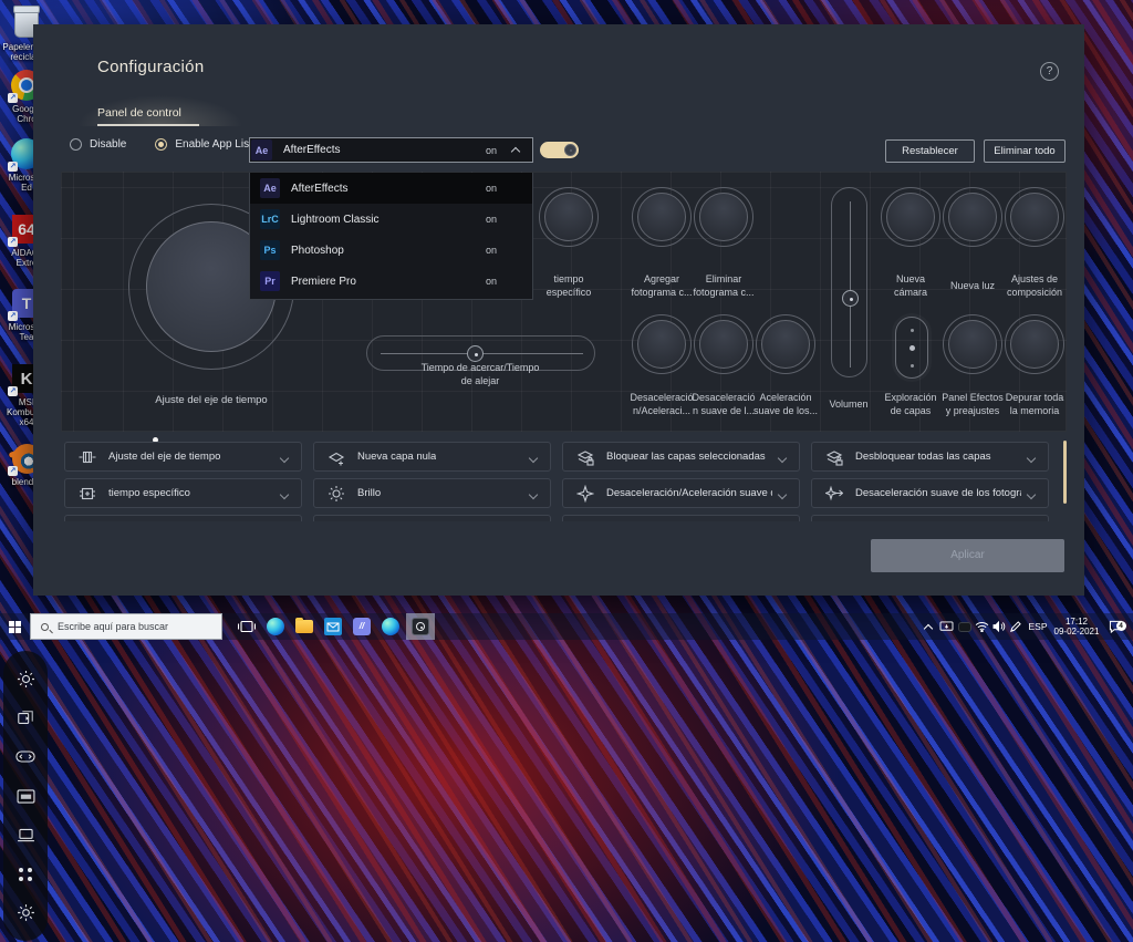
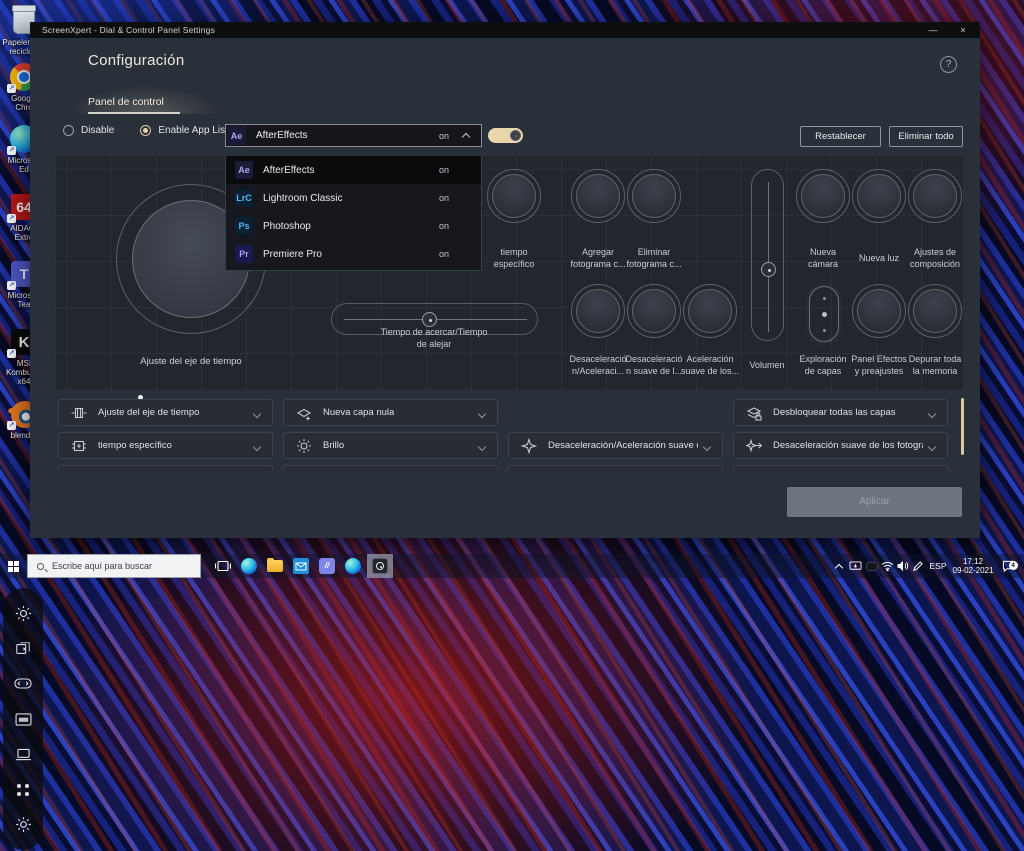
  Goog Chr
  64
  AIDA Extr
  T
  K
  blend
+ ScreenXpert - Dial & Control Panel Settings
+ —
+ ×
  Configuración
  ?
  Panel de control
  Disable
  Enable App Lis
  Ae
  AfterEffects
  on
  Restablecer
  Eliminar todo
  Ajuste del eje de tiempo
  tiempo
  específico
  Agregar
  fotograma c...
  Eliminar
  fotograma c...
  Nueva
  cámara
  Nueva luz
  Ajustes de
  composición
  Desaceleració
  n/Aceleraci...
  Desaceleració
  n suave de l...
  Aceleración
  suave de los...
  Volumen
  Exploración
  de capas
  Panel Efectos
  y preajustes
  Depurar toda
  la memoria
  Tiempo de acercar/Tiempo
  de alejar
  Ae
  AfterEffects
  on
  LrC
  Lightroom Classic
  on
  Ps
  Photoshop
  on
  Pr
  Premiere Pro
  on
  Ajuste del eje de tiempo
  Nueva capa nula
- Bloquear las capas seleccionadas
  Desbloquear todas las capas
  tiempo específico
  Brillo
  Desaceleración/Aceleración suave
  Desaceleración suave de los fotogr
  Aplicar
  Escribe aquí para buscar
  //
  ESP
  17:12
  09-02-2021
